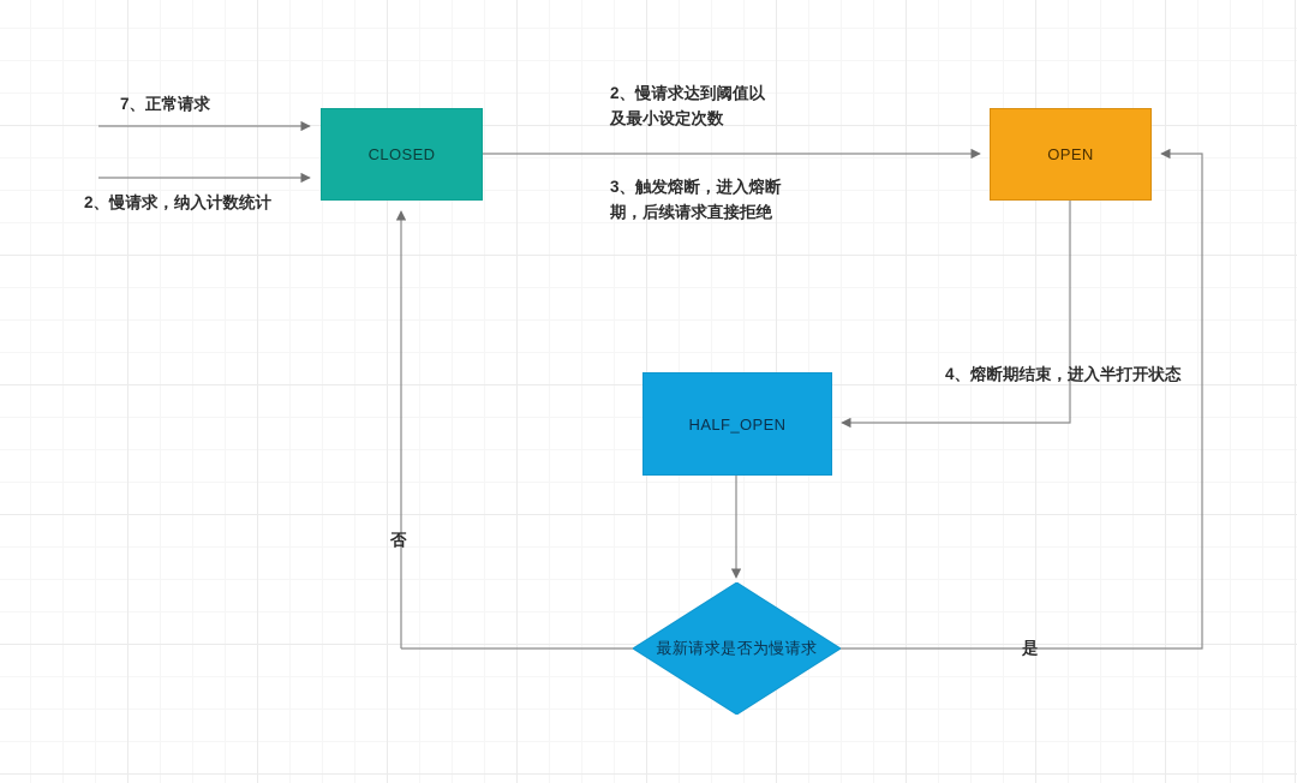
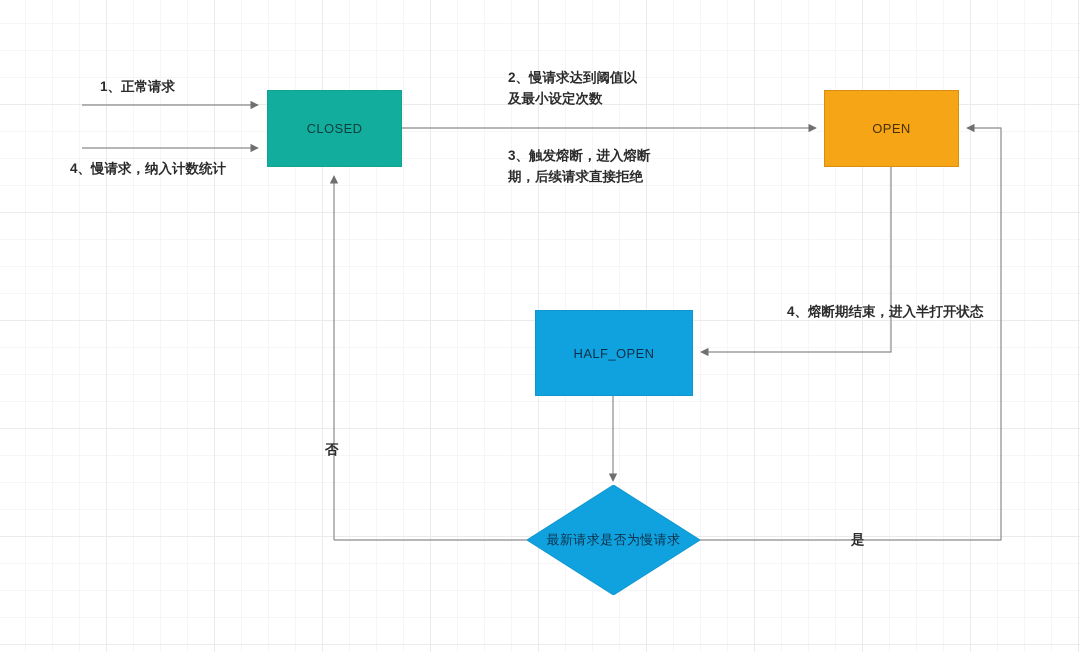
  CLOSED
  OPEN
  HALF_OPEN
  最新请求是否为慢请求
- 7、正常请求
+ 1、正常请求
- 2、慢请求，纳入计数统计
+ 4、慢请求，纳入计数统计
  2、慢请求达到阈值以
  及最小设定次数
  3、触发熔断，进入熔断
  期，后续请求直接拒绝
  4、熔断期结束，进入半打开状态
  否
  是
